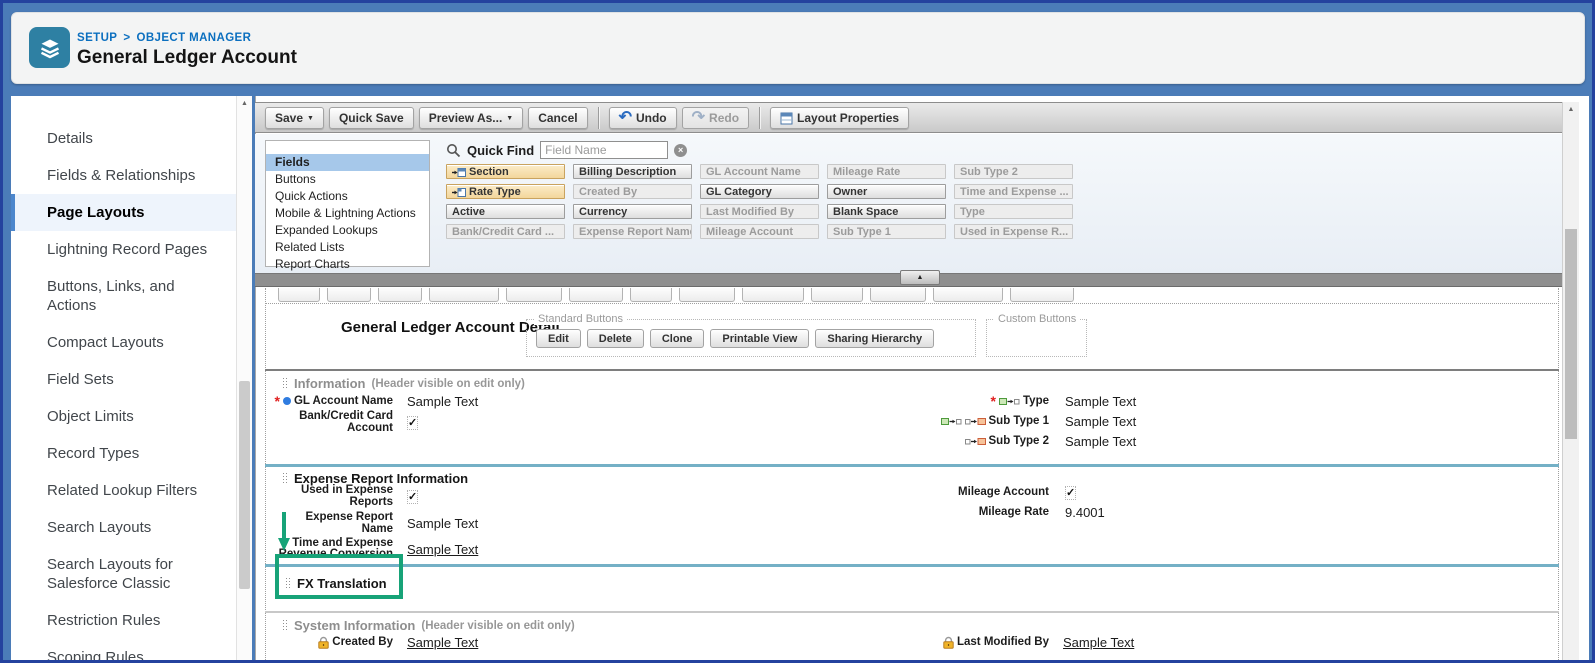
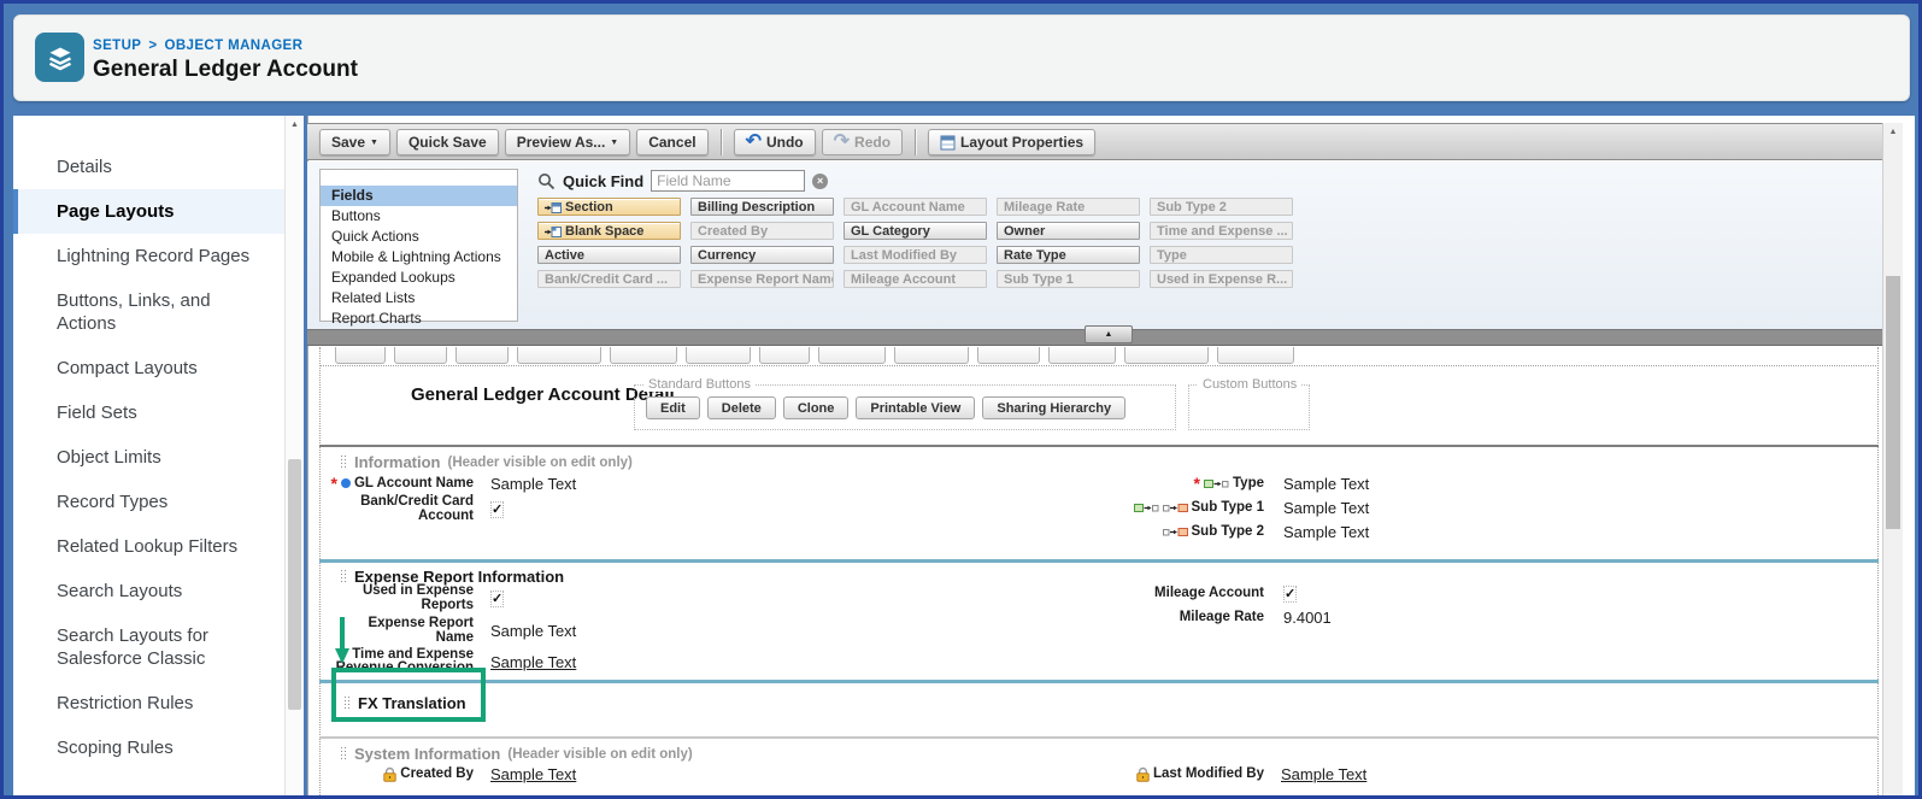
  SETUP
  >
  OBJECT MANAGER
  General Ledger Account
  Details
- Fields & Relationships
  Page Layouts
  Lightning Record Pages
  Buttons, Links, and Actions
  Compact Layouts
  Field Sets
  Object Limits
  Record Types
  Related Lookup Filters
  Search Layouts
  Search Layouts for Salesforce Classic
  Restriction Rules
  Scoping Rules
  Save
  Quick Save
  Preview As...
  Cancel
  ↶
  Undo
  ↷
  Redo
  Layout Properties
  Fields
  Buttons
  Quick Actions
  Mobile & Lightning Actions
  Expanded Lookups
  Related Lists
  Report Charts
  Quick Find
  Field Name
  ×
  Section
- Rate Type
+ Blank Space
  Active
  Bank/Credit Card ...
  Billing Description
  Created By
  Currency
  Expense Report Nam
  GL Account Name
  GL Category
  Last Modified By
  Mileage Account
  Mileage Rate
  Owner
- Blank Space
+ Rate Type
  Sub Type 1
  Sub Type 2
  Time and Expense ...
  Type
  Used in Expense R...
  General Ledger Account Detail
  Standard Buttons
  Edit
  Delete
  Clone
  Printable View
  Sharing Hierarchy
  Custom Buttons
  Information
  (Header visible on edit only)
  *
  GL Account Name
  Sample Text
  Bank/Credit Card Account
  ✓
  *
  Type
  Sample Text
  Sub Type 1
  Sample Text
  Sub Type 2
  Sample Text
  Expense Report Information
  Used in Expense Reports
  ✓
  Expense Report Name
  Sample Text
  Time and Expense
  Revenue Conversion
  Sample Text
  Mileage Account
  ✓
  Mileage Rate
  9.4001
  FX Translation
  System Information
  (Header visible on edit only)
  Created By
  Sample Text
  Last Modified By
  Sample Text
